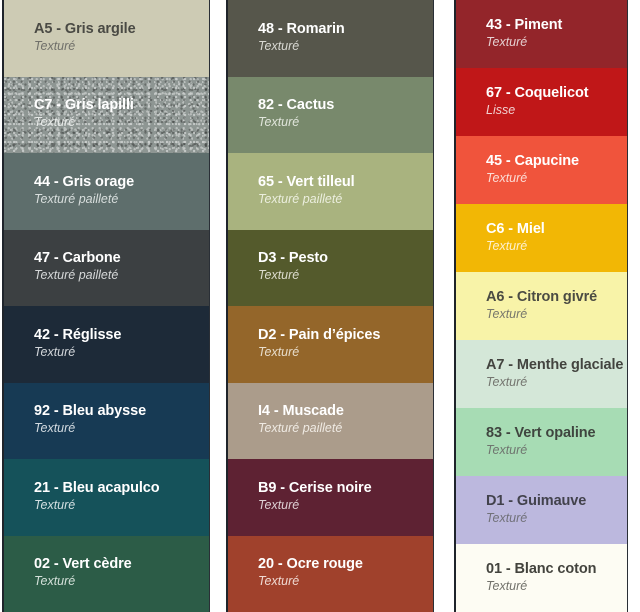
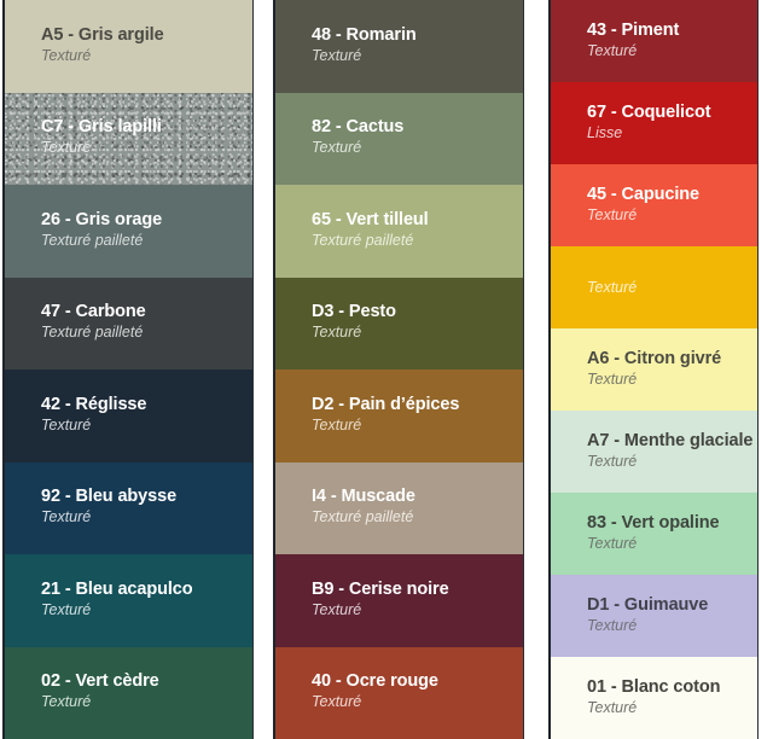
  A5 - Gris argile
  Texturé
  C7 - Gris lapilli
  Texturé
- 44 - Gris orage
+ 26 - Gris orage
  Texturé pailleté
  47 - Carbone
  Texturé pailleté
  42 - Réglisse
  Texturé
  92 - Bleu abysse
  Texturé
  21 - Bleu acapulco
  Texturé
  02 - Vert cèdre
  Texturé
  48 - Romarin
  Texturé
  82 - Cactus
  Texturé
  65 - Vert tilleul
  Texturé pailleté
  D3 - Pesto
  Texturé
  D2 - Pain d’épices
  Texturé
  I4 - Muscade
  Texturé pailleté
  B9 - Cerise noire
  Texturé
- 20 - Ocre rouge
+ 40 - Ocre rouge
  Texturé
  43 - Piment
  Texturé
  67 - Coquelicot
  Lisse
  45 - Capucine
  Texturé
- C6 - Miel
  Texturé
  A6 - Citron givré
  Texturé
  A7 - Menthe glaciale
  Texturé
  83 - Vert opaline
  Texturé
  D1 - Guimauve
  Texturé
  01 - Blanc coton
  Texturé
